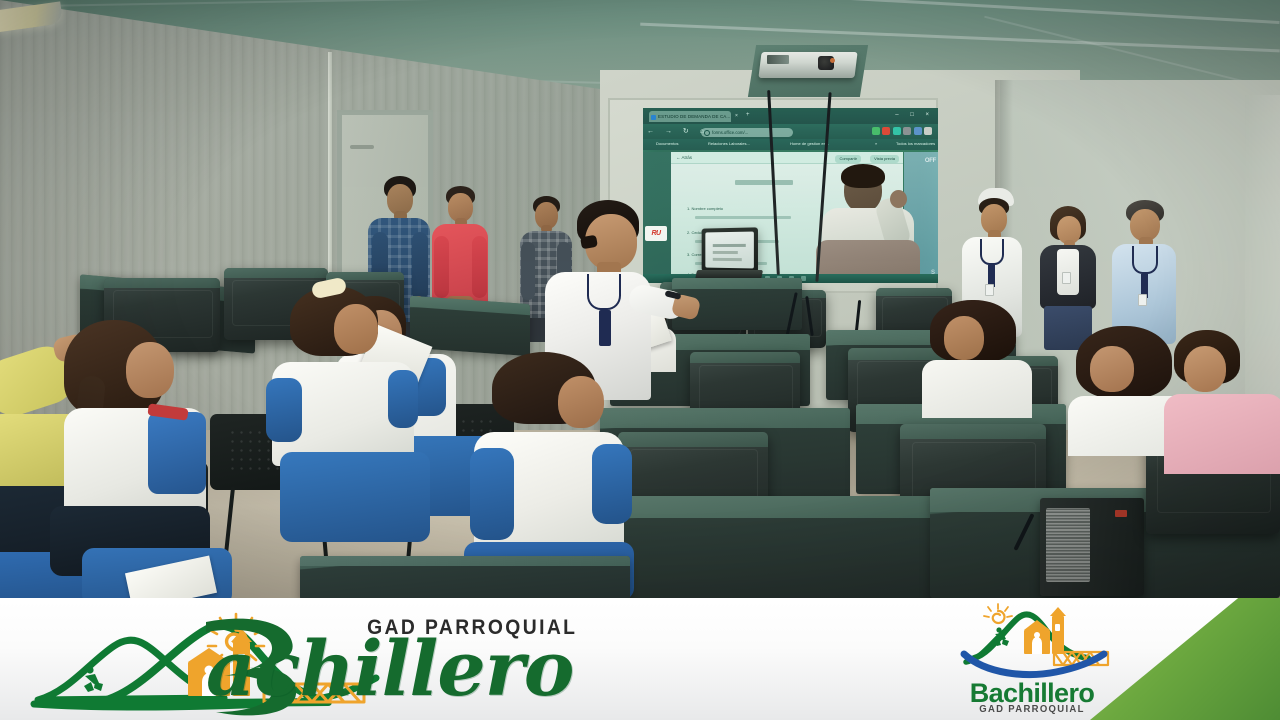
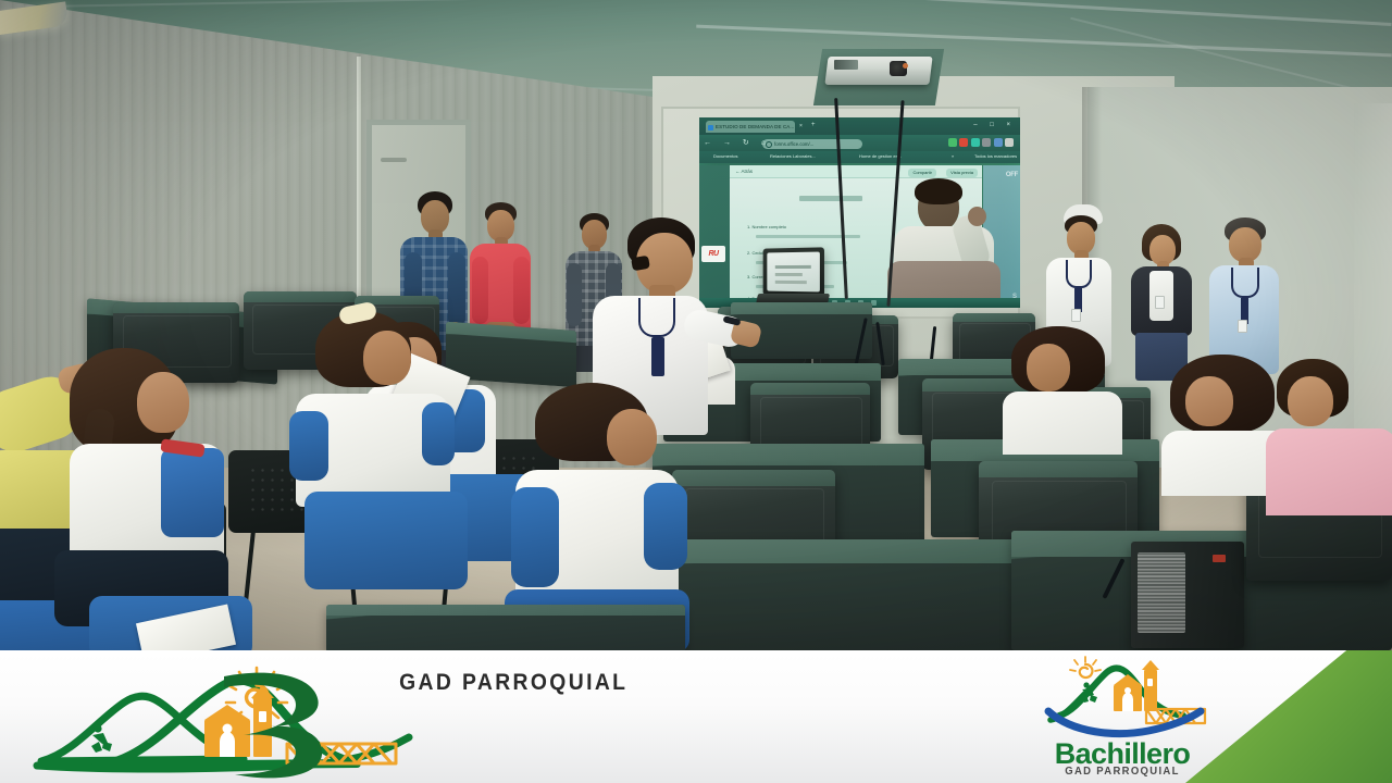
  GAD PARROQUIAL
- achillero
  Bachillero
  GAD PARROQUIAL
